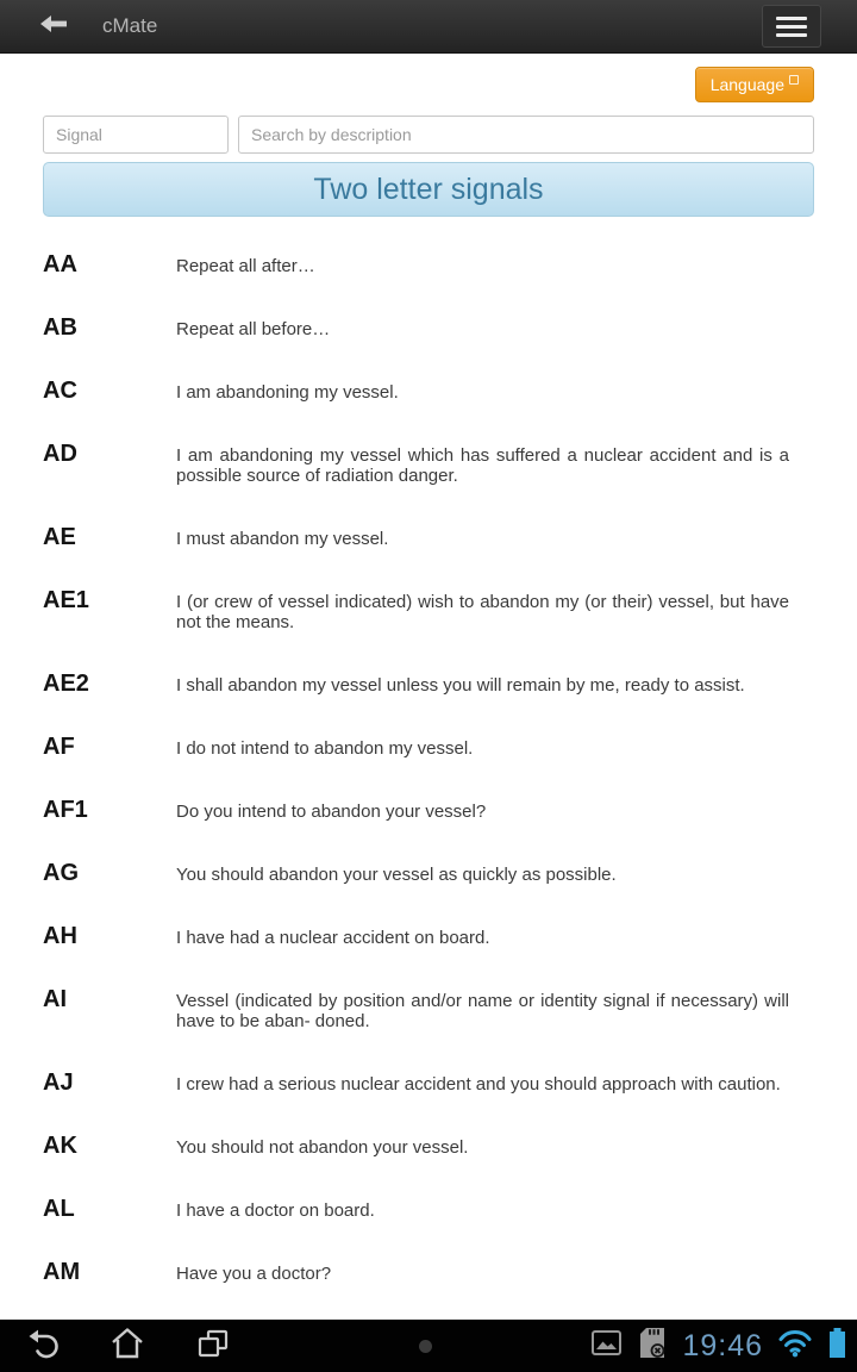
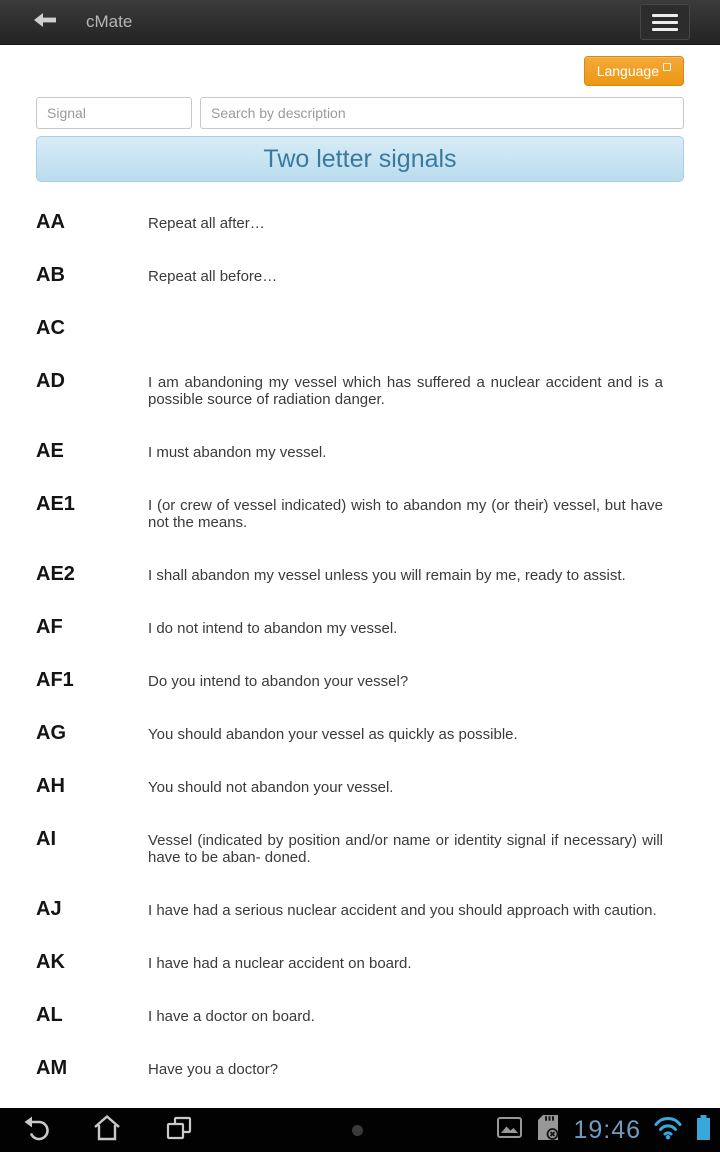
  cMate
  Language
  Signal
  Search by description
  Two letter signals
  AA
  Repeat all after…
  AB
  Repeat all before…
  AC
- I am abandoning my vessel.
  AD
  I am abandoning my vessel which has suffered a nuclear accident and is a possible source of radiation danger.
  AE
  I must abandon my vessel.
  AE1
  I (or crew of vessel indicated) wish to abandon my (or their) vessel, but have not the means.
  AE2
  I shall abandon my vessel unless you will remain by me, ready to assist.
  AF
  I do not intend to abandon my vessel.
  AF1
  Do you intend to abandon your vessel?
  AG
  You should abandon your vessel as quickly as possible.
  AH
- I have had a nuclear accident on board.
+ You should not abandon your vessel.
  AI
  Vessel (indicated by position and/or name or identity signal if necessary) will have to be aban- doned.
  AJ
- I crew had a serious nuclear accident and you should approach with caution.
+ I have had a serious nuclear accident and you should approach with caution.
  AK
- You should not abandon your vessel.
+ I have had a nuclear accident on board.
  AL
  I have a doctor on board.
  AM
  Have you a doctor?
  19:46
